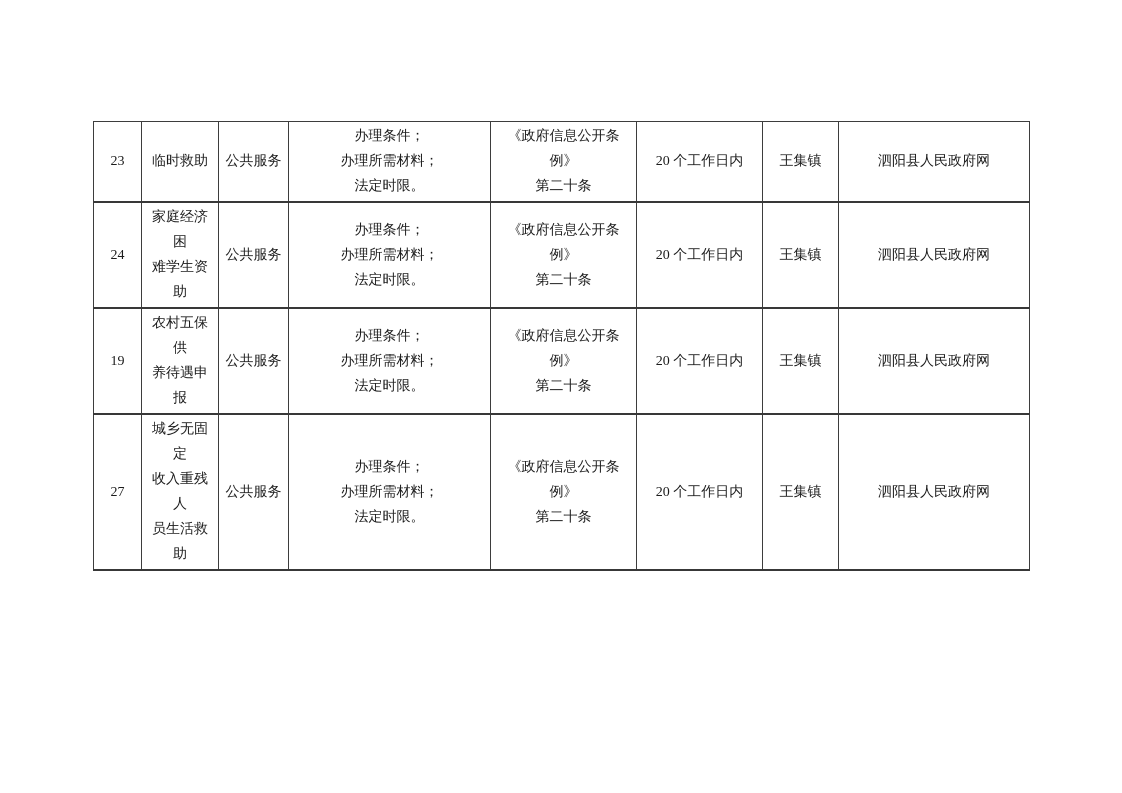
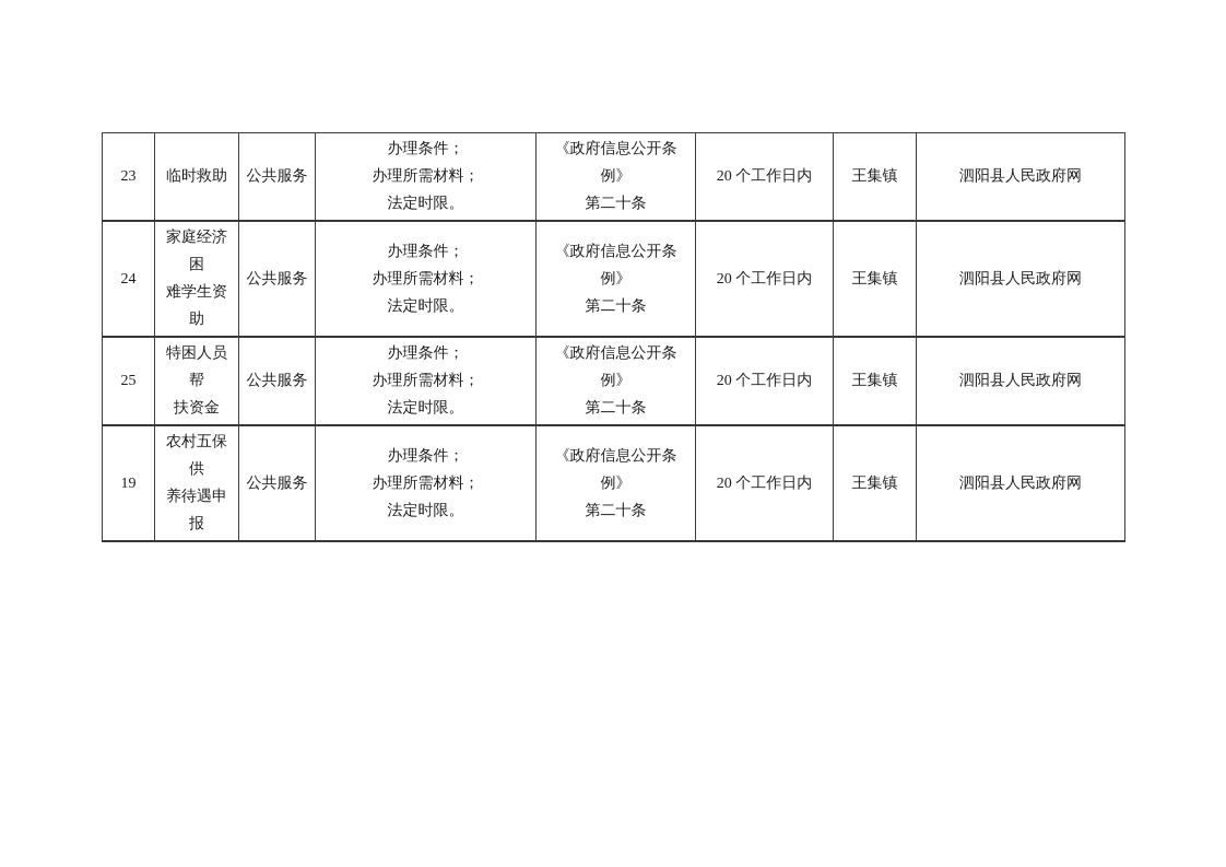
  23	临时救助	公共服务	办理条件；办理所需材料；法定时限。	《政府信息公开条例》第二十条	20 个工作日内	王集镇	泗阳县人民政府网
  24	家庭经济困难学生资助	公共服务	办理条件；办理所需材料；法定时限。	《政府信息公开条例》第二十条	20 个工作日内	王集镇	泗阳县人民政府网
+ 25	特困人员帮扶资金	公共服务	办理条件；办理所需材料；法定时限。	《政府信息公开条例》第二十条	20 个工作日内	王集镇	泗阳县人民政府网
  19	农村五保供养待遇申报	公共服务	办理条件；办理所需材料；法定时限。	《政府信息公开条例》第二十条	20 个工作日内	王集镇	泗阳县人民政府网
- 27	城乡无固定收入重残人员生活救助	公共服务	办理条件；办理所需材料；法定时限。	《政府信息公开条例》第二十条	20 个工作日内	王集镇	泗阳县人民政府网
